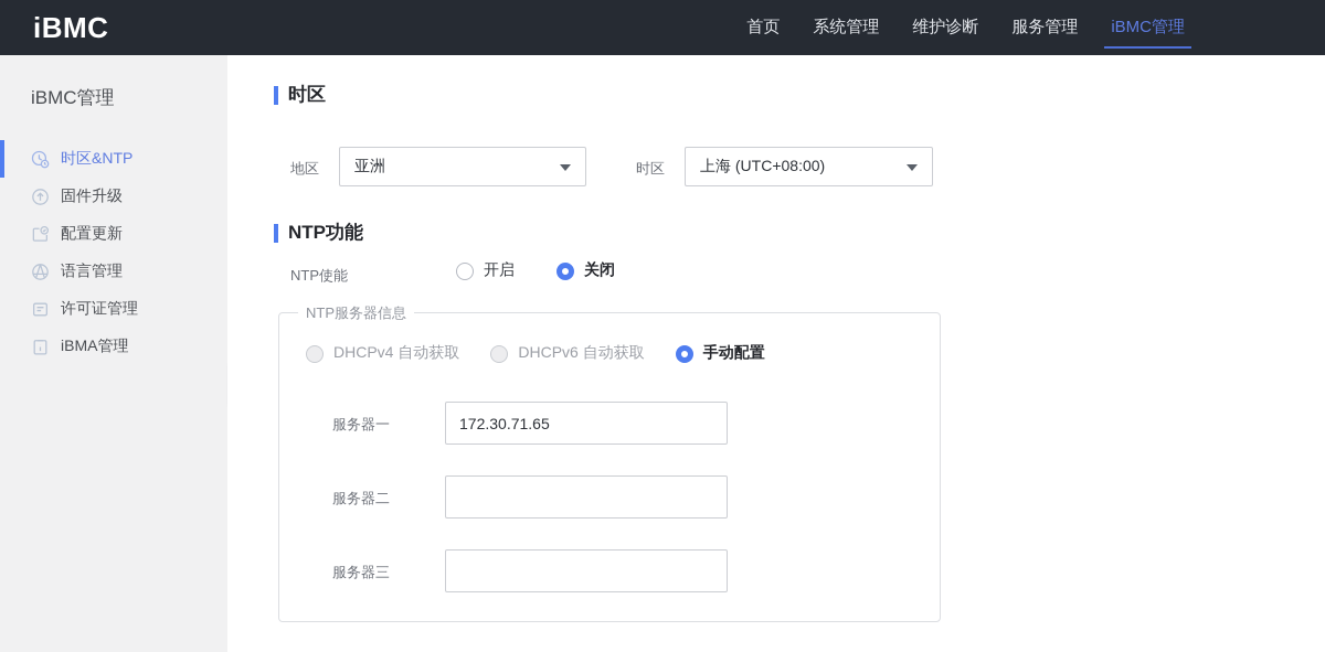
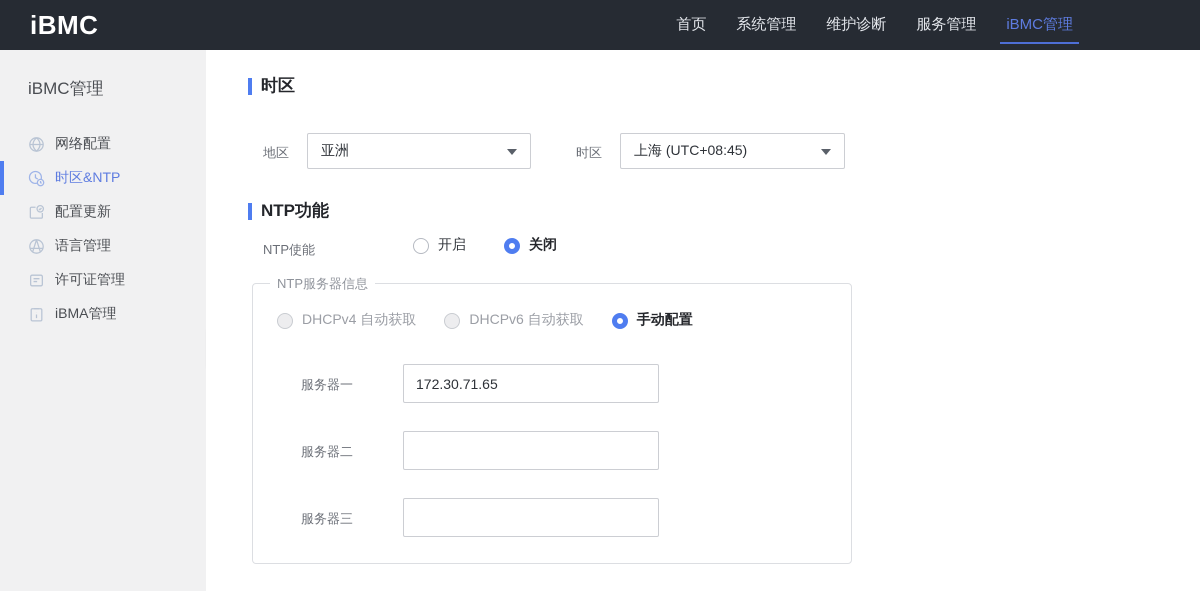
  iBMC
  首页
  系统管理
  维护诊断
  服务管理
  iBMC管理
  iBMC管理
+ 网络配置
  时区&NTP
- 固件升级
  配置更新
  语言管理
  许可证管理
  iBMA管理
  时区
  地区
  亚洲
  时区
- 上海 (UTC+08:00)
+ 上海 (UTC+08:45)
  NTP功能
  NTP使能
  开启
  关闭
  NTP服务器信息
  DHCPv4 自动获取
  DHCPv6 自动获取
  手动配置
  服务器一
  172.30.71.65
  服务器二
  服务器三
